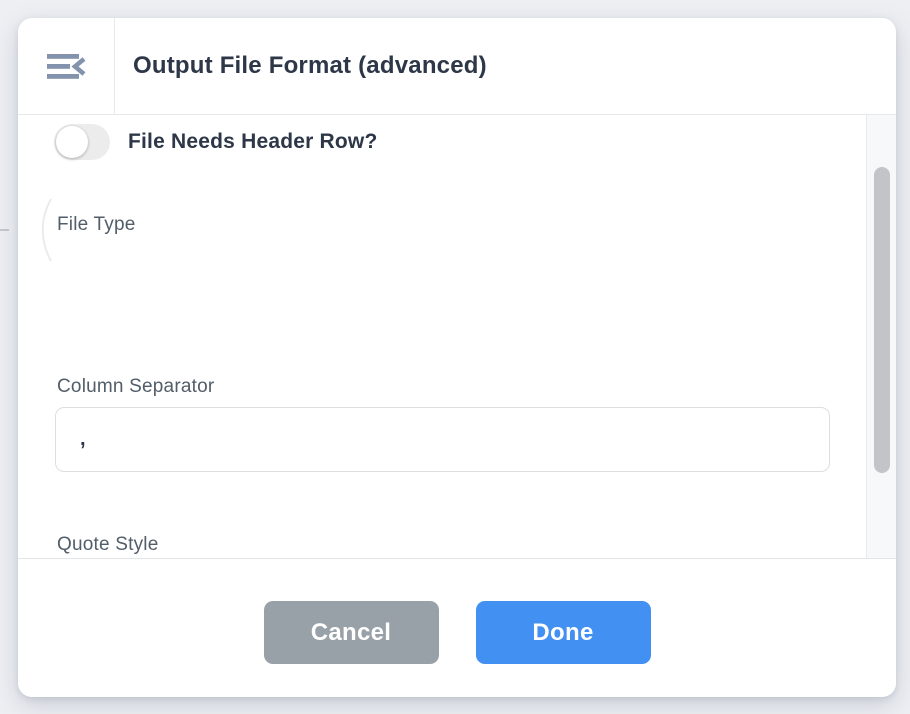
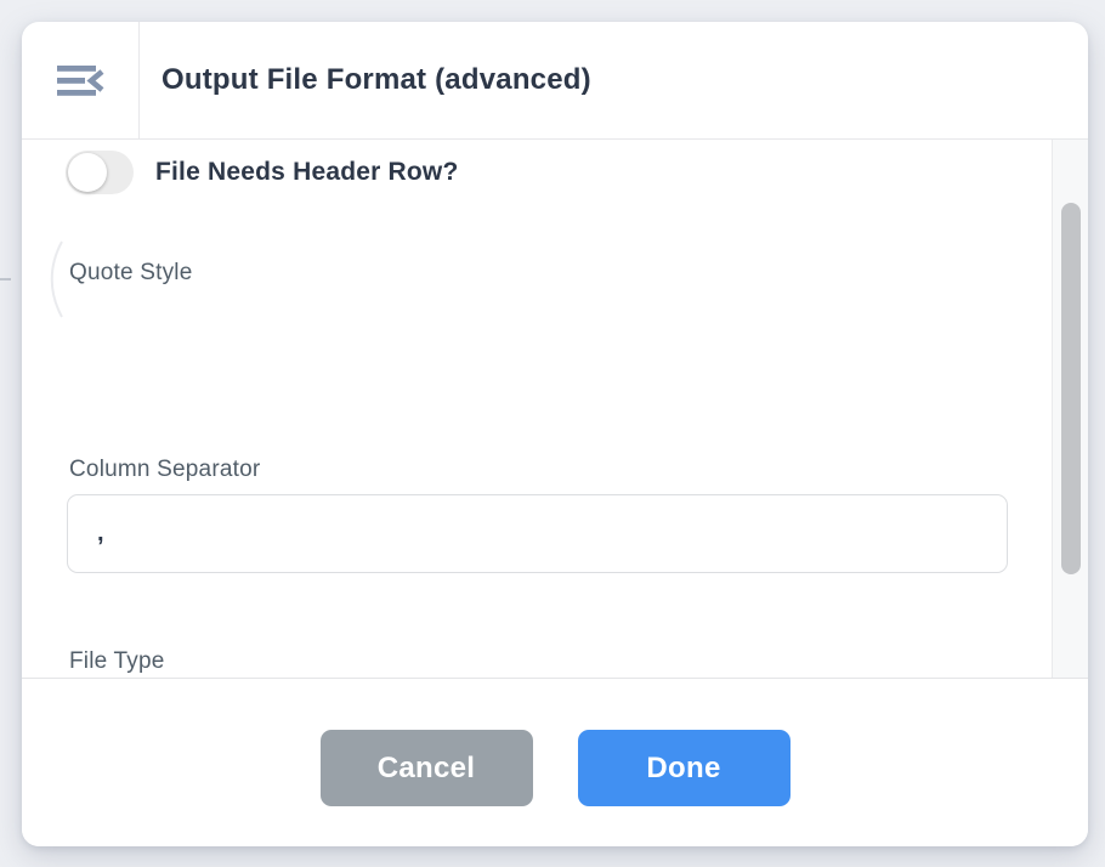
  Output File Format (advanced)
  File Needs Header Row?
- File Type
+ Quote Style
  Column Separator
  ,
- Quote Style
+ File Type
  Cancel
  Done
